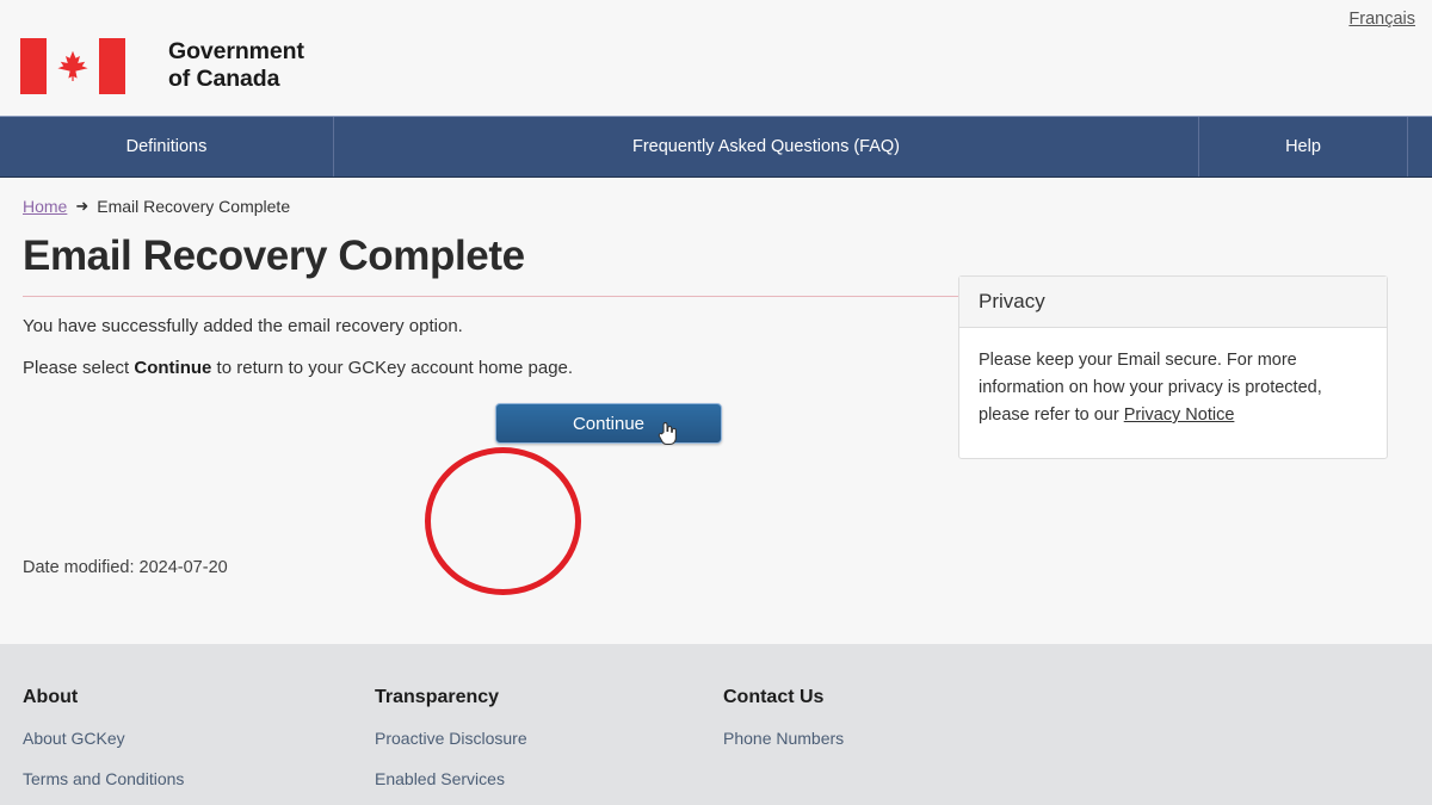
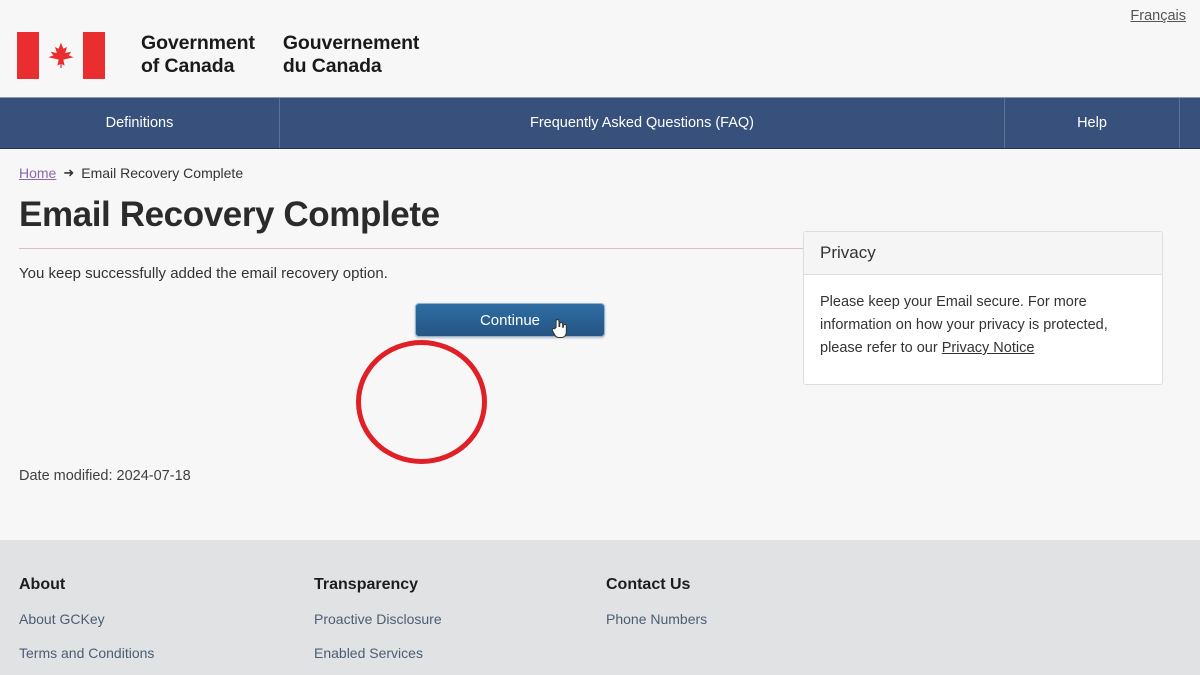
  Français
  Government
  of Canada
+ Gouvernement
+ du Canada
  Definitions
  Frequently Asked Questions (FAQ)
  Help
  Home
  ➜
  Email Recovery Complete
  Email Recovery Complete
- You have successfully added the email recovery option.
+ You keep successfully added the email recovery option.
- Please select Continue to return to your GCKey account home page.
  Continue
  Privacy
  Please keep your Email secure. For more information on how your privacy is protected, please refer to our Privacy Notice
- Date modified: 2024-07-20
+ Date modified: 2024-07-18
  About
  About GCKey
  Terms and Conditions
  Transparency
  Proactive Disclosure
  Enabled Services
  Contact Us
  Phone Numbers
